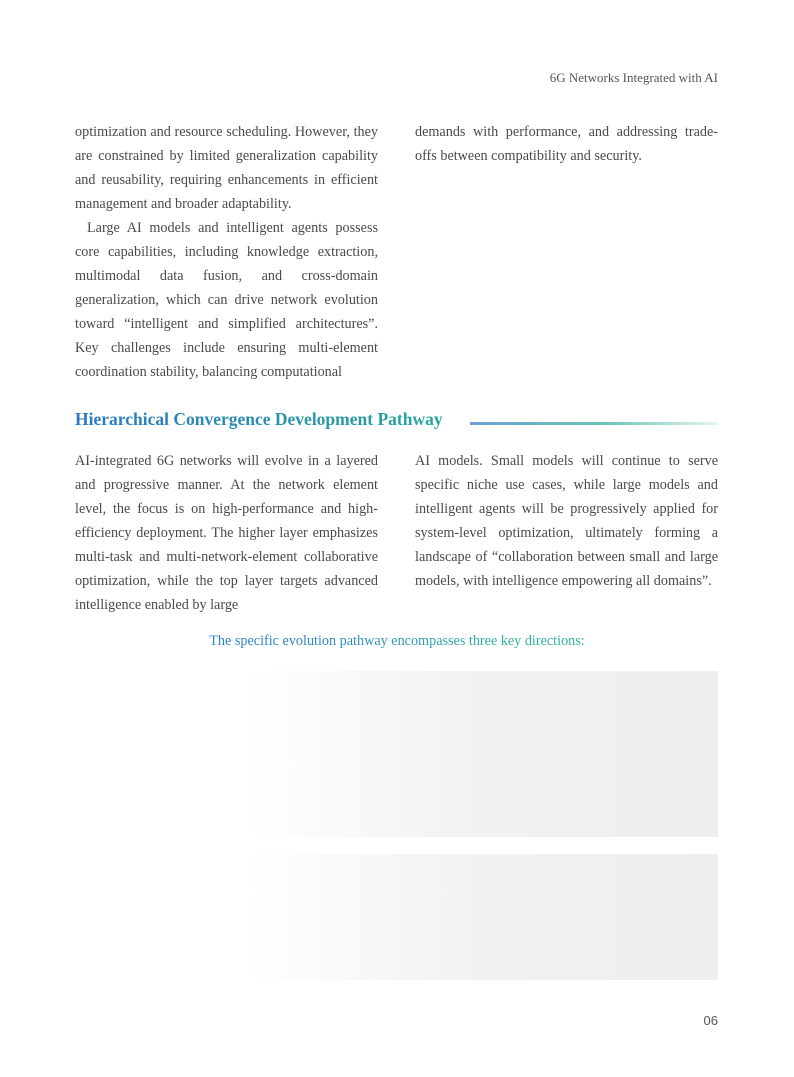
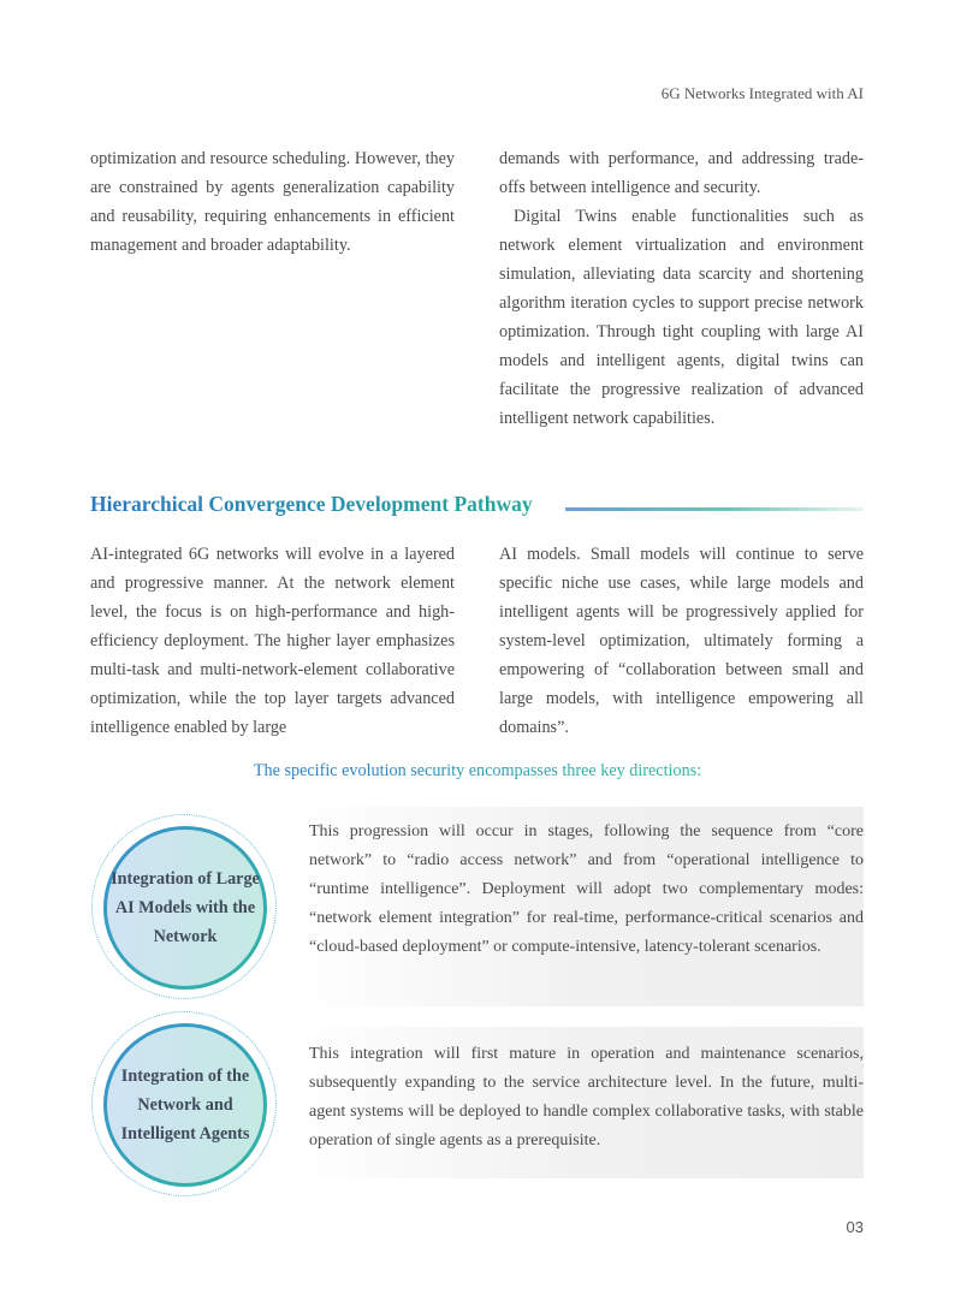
  6G Networks Integrated with AI
- optimization and resource scheduling. However, they are constrained by limited generalization capability and reusability, requiring enhancements in efficient management and broader adaptability.
+ optimization and resource scheduling. However, they are constrained by agents generalization capability and reusability, requiring enhancements in efficient management and broader adaptability.
- Large AI models and intelligent agents possess core capabilities, including knowledge extraction, multimodal data fusion, and cross-domain generalization, which can drive network evolution toward “intelligent and simplified architectures”. Key challenges include ensuring multi-element coordination stability, balancing computational
- demands with performance, and addressing trade-offs between compatibility and security.
+ demands with performance, and addressing trade-offs between intelligence and security.
+ Digital Twins enable functionalities such as network element virtualization and environment simulation, alleviating data scarcity and shortening algorithm iteration cycles to support precise network optimization. Through tight coupling with large AI models and intelligent agents, digital twins can facilitate the progressive realization of advanced intelligent network capabilities.
  Hierarchical Convergence Development Pathway
  AI-integrated 6G networks will evolve in a layered and progressive manner. At the network element level, the focus is on high-performance and high-efficiency deployment. The higher layer emphasizes multi-task and multi-network-element collaborative optimization, while the top layer targets advanced intelligence enabled by large
- AI models. Small models will continue to serve specific niche use cases, while large models and intelligent agents will be progressively applied for system-level optimization, ultimately forming a landscape of “collaboration between small and large models, with intelligence empowering all domains”.
+ AI models. Small models will continue to serve specific niche use cases, while large models and intelligent agents will be progressively applied for system-level optimization, ultimately forming a empowering of “collaboration between small and large models, with intelligence empowering all domains”.
- The specific evolution pathway encompasses three key directions:
+ The specific evolution security encompasses three key directions:
+ Integration of Large AI Models with the Network
+ This progression will occur in stages, following the sequence from “core network” to “radio access network” and from “operational intelligence to “runtime intelligence”. Deployment will adopt two complementary modes: “network element integration” for real-time, performance-critical scenarios and “cloud-based deployment” or compute-intensive, latency-tolerant scenarios.
+ Integration of the Network and Intelligent Agents
+ This integration will first mature in operation and maintenance scenarios, subsequently expanding to the service architecture level. In the future, multi-agent systems will be deployed to handle complex collaborative tasks, with stable operation of single agents as a prerequisite.
- 06
+ 03
